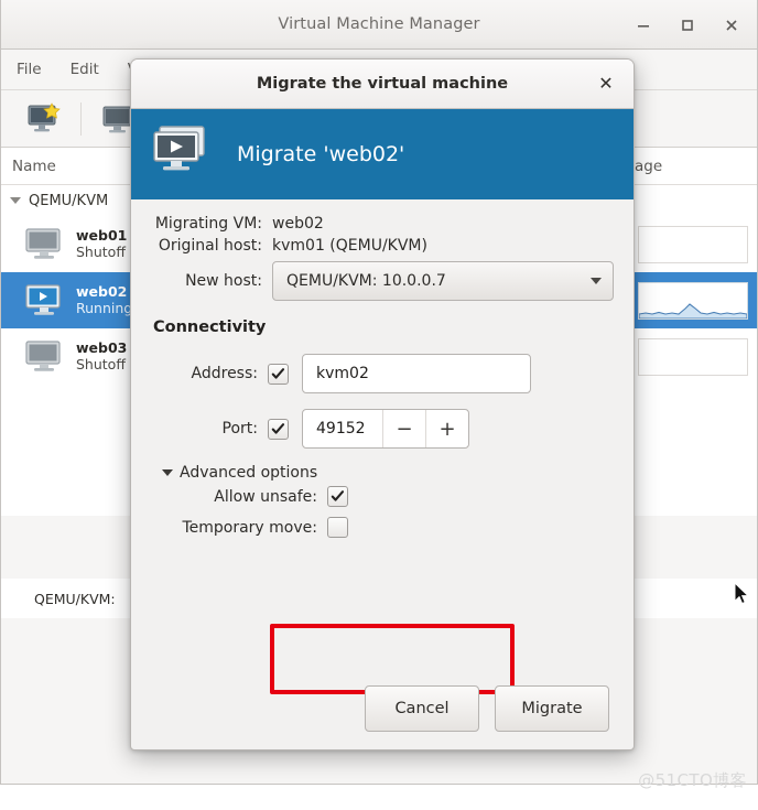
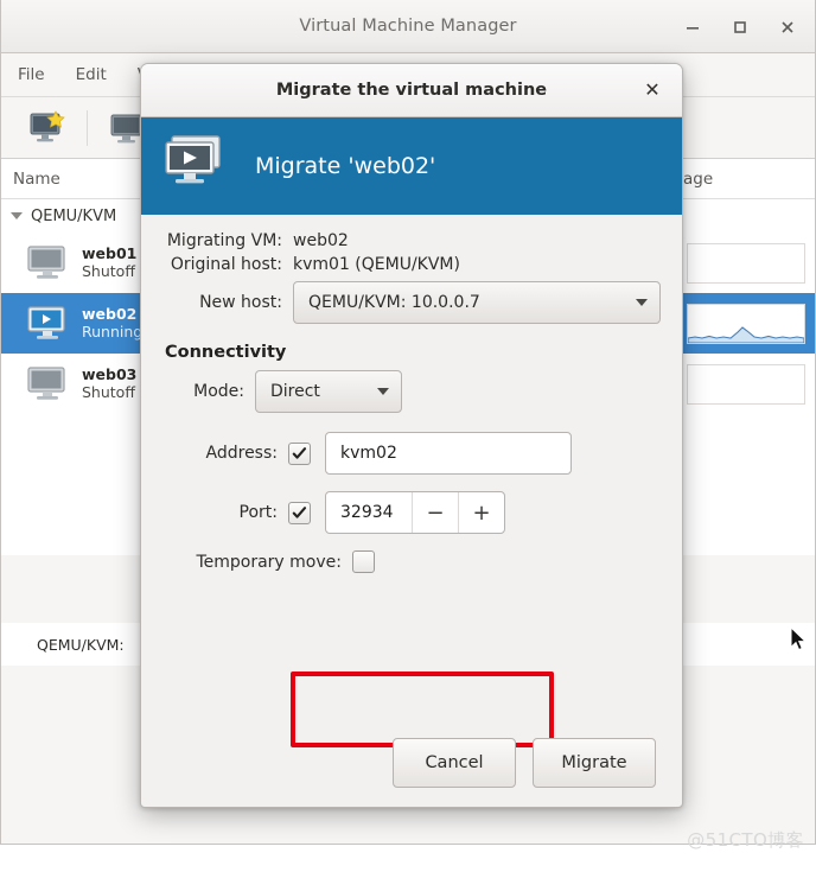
  Virtual Machine Manager
  File
  Edit
  Name
  age
  QEMU/KVM
  web01
  Shutoff
  web02
  Running
  web03
  Shutoff
  QEMU/KVM:
  Migrate the virtual machine
  ✕
  Migrate 'web02'
  Migrating VM:
  web02
  Original host:
  kvm01 (QEMU/KVM)
  New host:
  QEMU/KVM: 10.0.0.7
  Connectivity
+ Mode:
+ Direct
  Address:
  kvm02
  Port:
- 49152
+ 32934
  −
  +
- Advanced options
- Allow unsafe:
  Temporary move:
  Cancel
  Migrate
  @51CTO博客
